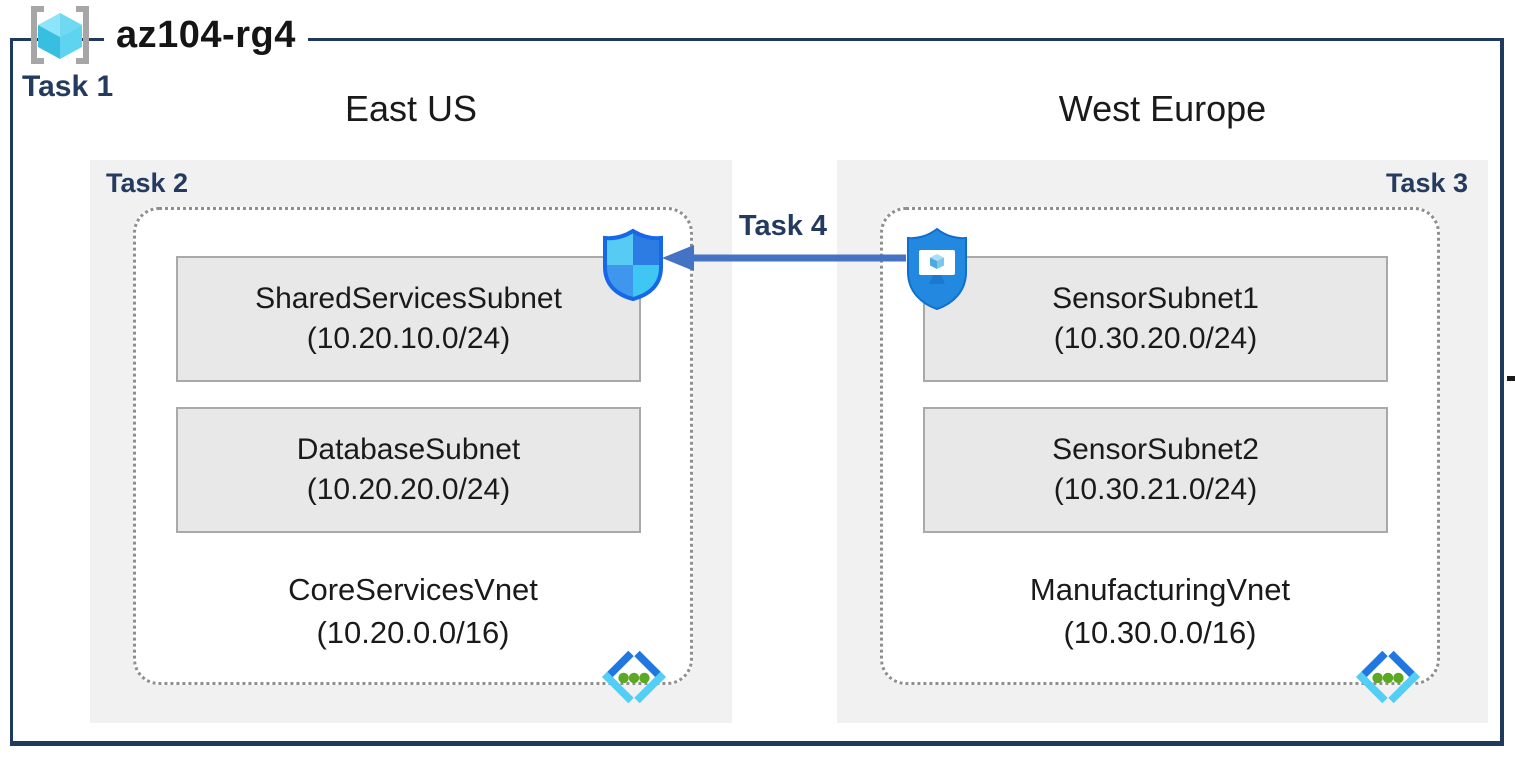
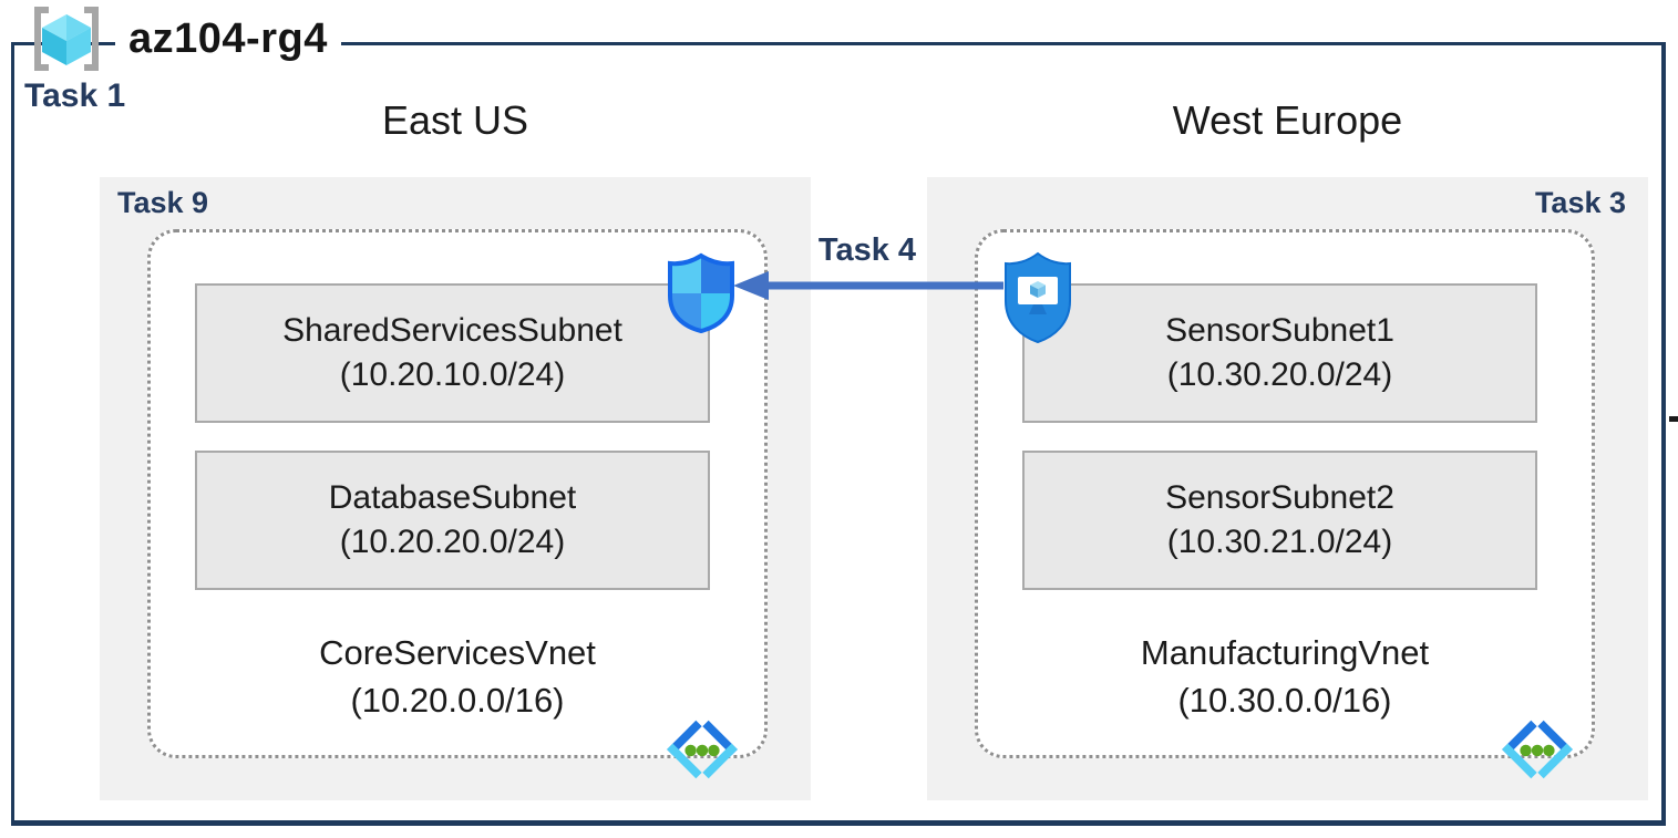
  az104-rg4
  Task 1
  East US
  West Europe
- Task 2
+ Task 9
  SharedServicesSubnet
  (10.20.10.0/24)
  DatabaseSubnet
  (10.20.20.0/24)
  CoreServicesVnet
  (10.20.0.0/16)
  Task 3
  SensorSubnet1
  (10.30.20.0/24)
  SensorSubnet2
  (10.30.21.0/24)
  ManufacturingVnet
  (10.30.0.0/16)
  Task 4
